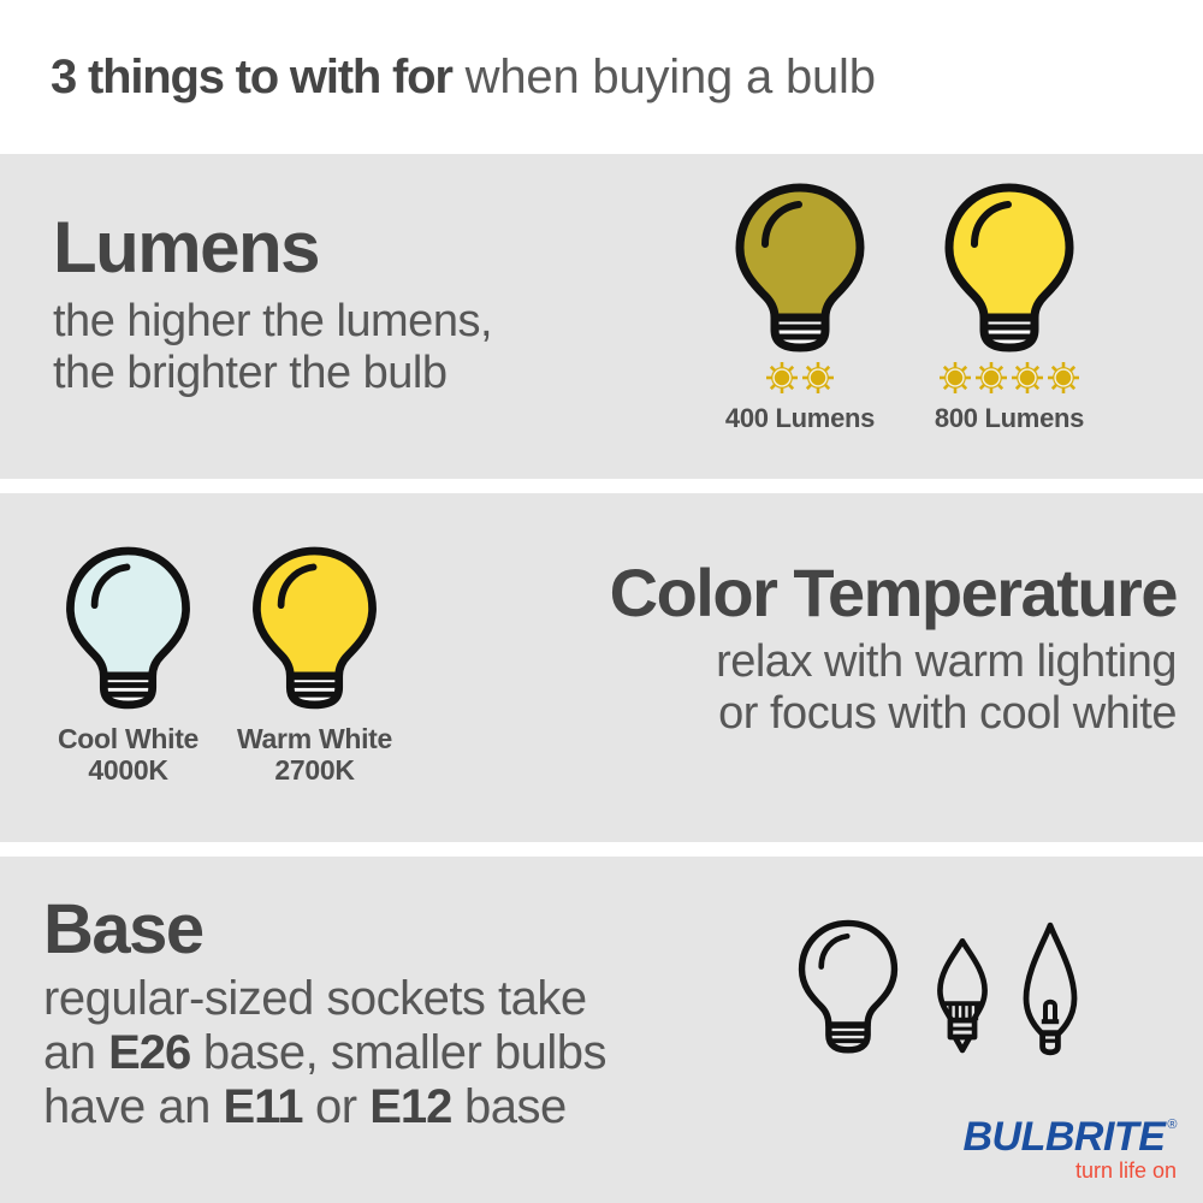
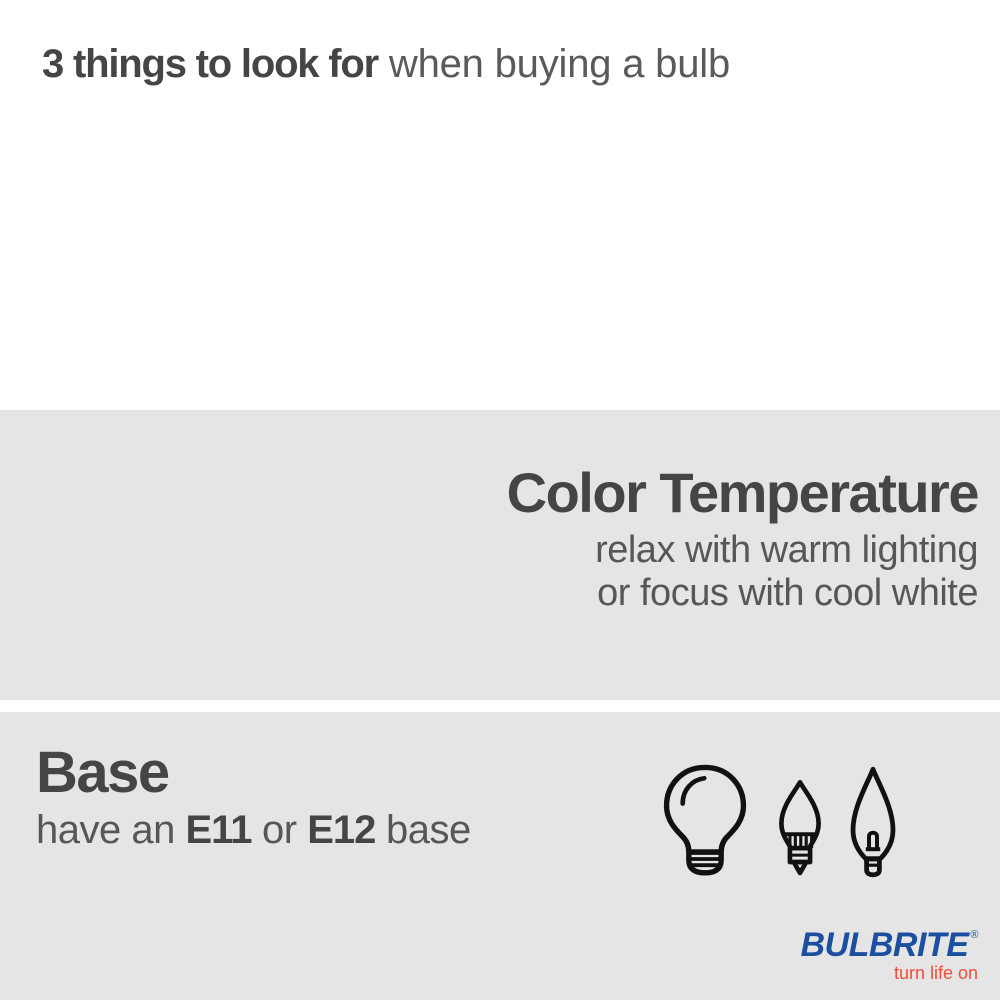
- 3 things to with for when buying a bulb
+ 3 things to look for when buying a bulb
- Lumens
- the higher the lumens,
- the brighter the bulb
- 400 Lumens
- 800 Lumens
- Cool White
- 4000K
- Warm White
- 2700K
  Color Temperature
  relax with warm lighting
  or focus with cool white
  Base
- regular-sized sockets take
- an E26 base, smaller bulbs
  have an E11 or E12 base
  BULBRITE
  ®
  turn life on
